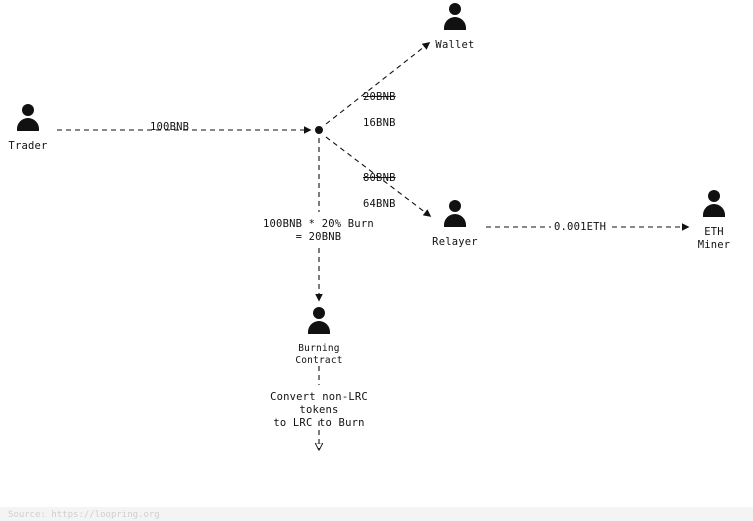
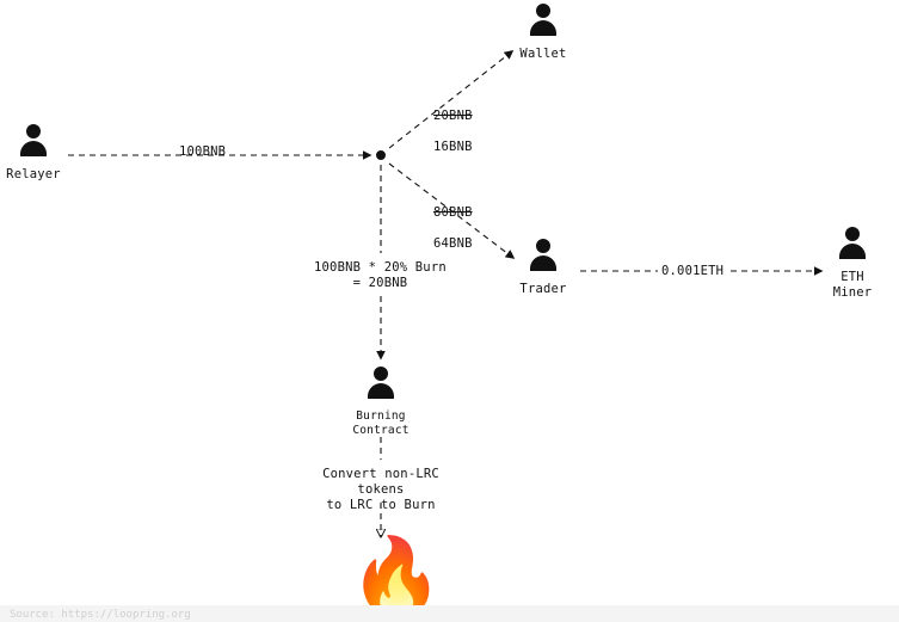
- Trader
+ Relayer
  Wallet
- Relayer
+ Trader
  ETH
  Miner
  Burning
  Contract
  100BNB
  20BNB
  16BNB
  80BNB
  64BNB
  100BNB * 20% Burn
  = 20BNB
  0.001ETH
  Convert non-LRC tokens
  to LRC to Burn
+ 🔥
  Source: https://loopring.org
